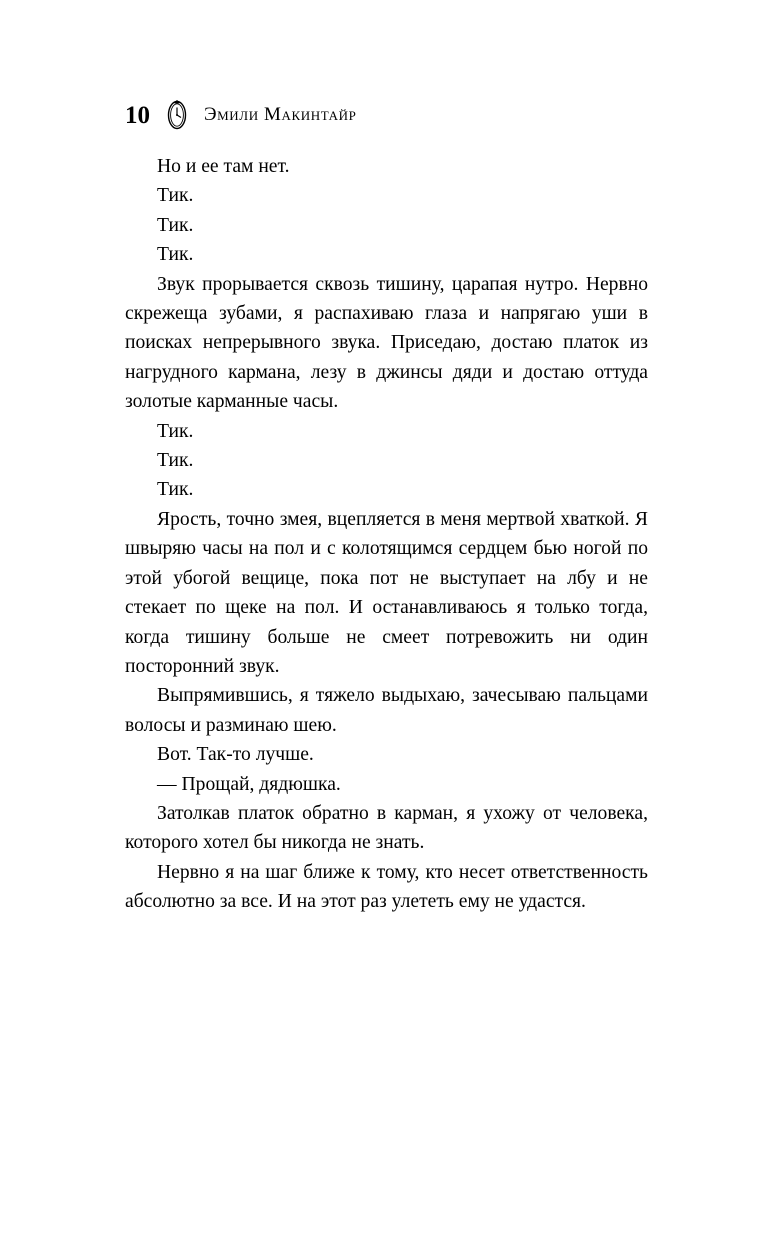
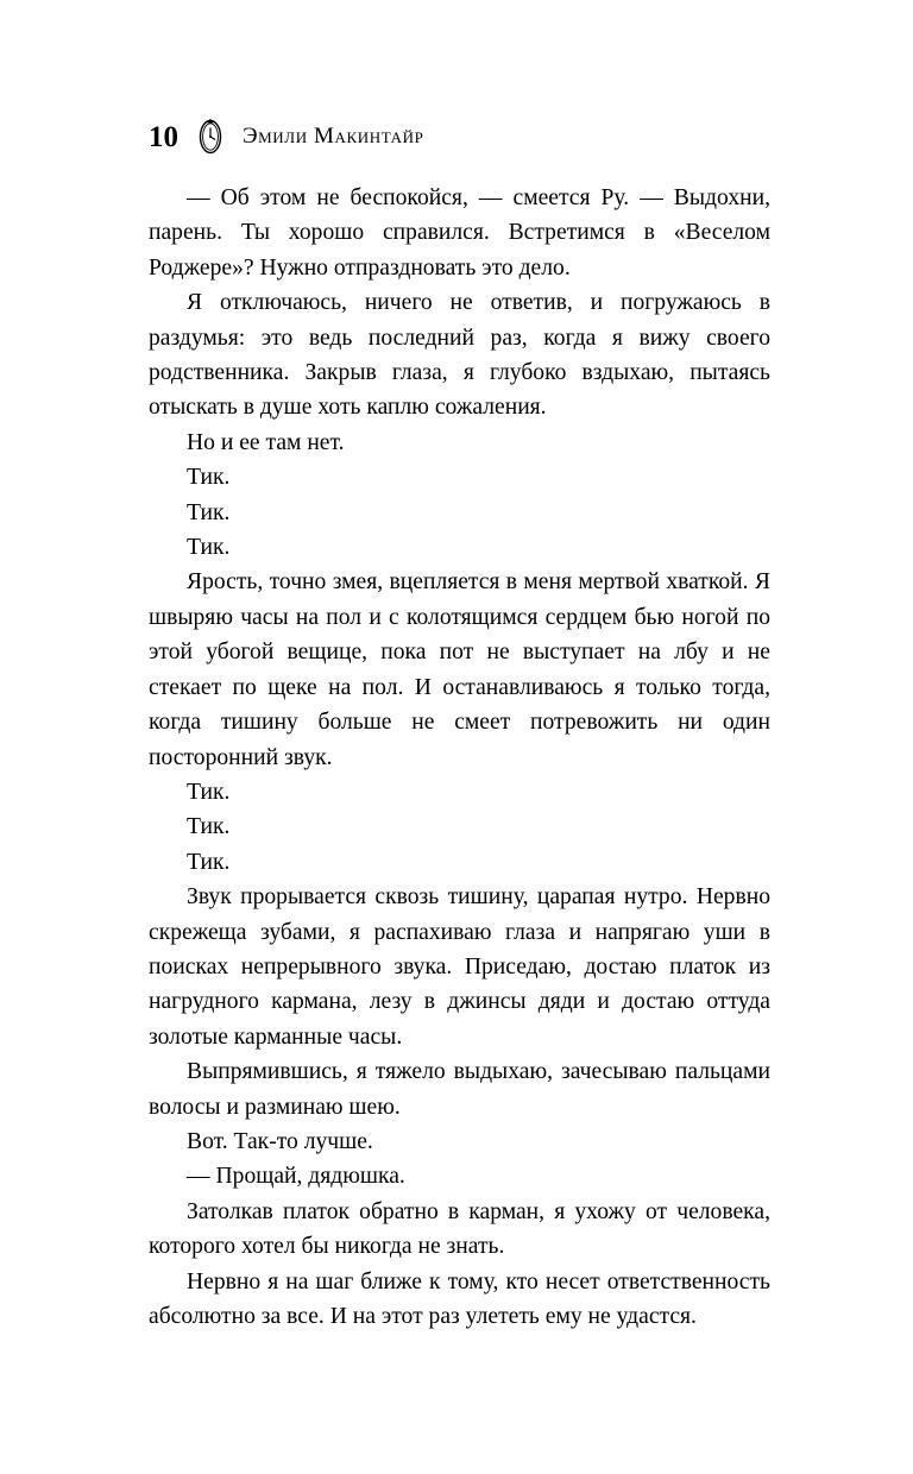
  10
  Эмили Макинтайр
+ — Об этом не беспокойся, — смеется Ру. — Выдохни, парень. Ты хорошо справился. Встретимся в «Веселом Роджере»? Нужно отпраздновать это дело.
+ Я отключаюсь, ничего не ответив, и погружаюсь в раздумья: это ведь последний раз, когда я вижу своего родственника. Закрыв глаза, я глубоко вздыхаю, пытаясь отыскать в душе хоть каплю сожаления.
  Но и ее там нет.
  Тик.
  Тик.
  Тик.
- Звук прорывается сквозь тишину, царапая нутро. Нервно скрежеща зубами, я распахиваю глаза и напрягаю уши в поисках непрерывного звука. Приседаю, достаю платок из нагрудного кармана, лезу в джинсы дяди и достаю оттуда золотые карманные часы.
+ Ярость, точно змея, вцепляется в меня мертвой хваткой. Я швыряю часы на пол и с колотящимся сердцем бью ногой по этой убогой вещице, пока пот не выступает на лбу и не стекает по щеке на пол. И останавливаюсь я только тогда, когда тишину больше не смеет потревожить ни один посторонний звук.
  Тик.
  Тик.
  Тик.
- Ярость, точно змея, вцепляется в меня мертвой хваткой. Я швыряю часы на пол и с колотящимся сердцем бью ногой по этой убогой вещице, пока пот не выступает на лбу и не стекает по щеке на пол. И останавливаюсь я только тогда, когда тишину больше не смеет потревожить ни один посторонний звук.
+ Звук прорывается сквозь тишину, царапая нутро. Нервно скрежеща зубами, я распахиваю глаза и напрягаю уши в поисках непрерывного звука. Приседаю, достаю платок из нагрудного кармана, лезу в джинсы дяди и достаю оттуда золотые карманные часы.
  Выпрямившись, я тяжело выдыхаю, зачесываю пальцами волосы и разминаю шею.
  Вот. Так-то лучше.
  — Прощай, дядюшка.
  Затолкав платок обратно в карман, я ухожу от человека, которого хотел бы никогда не знать.
  Нервно я на шаг ближе к тому, кто несет ответственность абсолютно за все. И на этот раз улететь ему не удастся.
